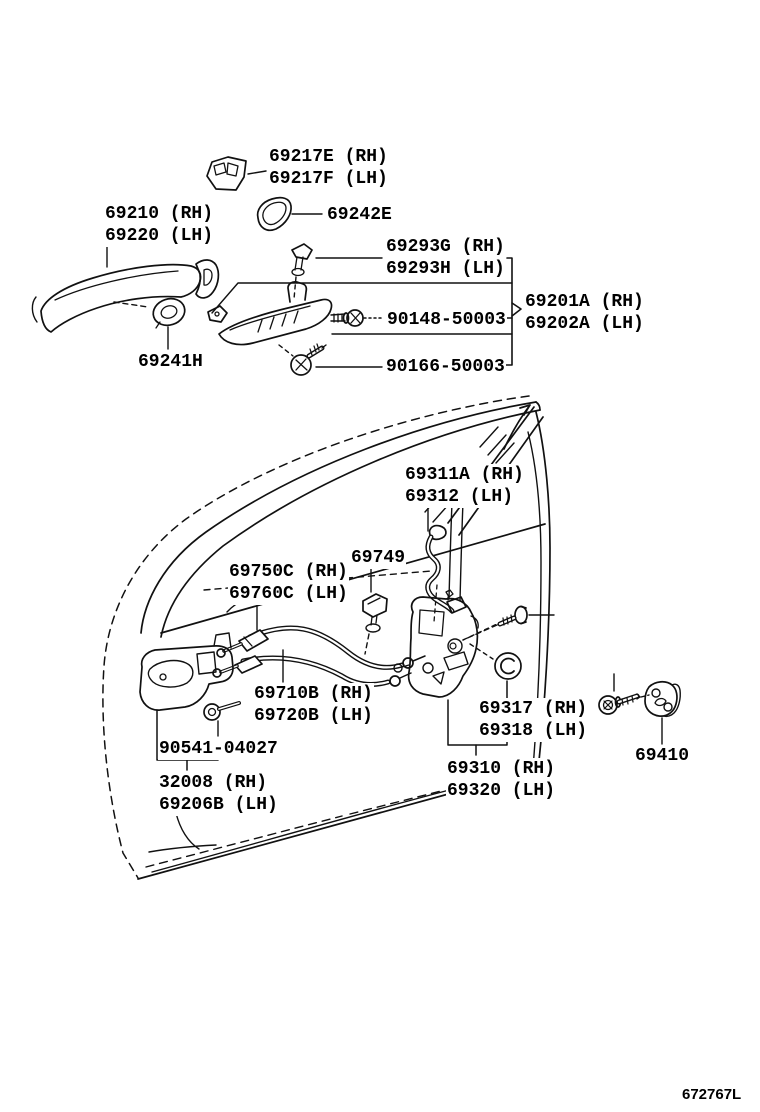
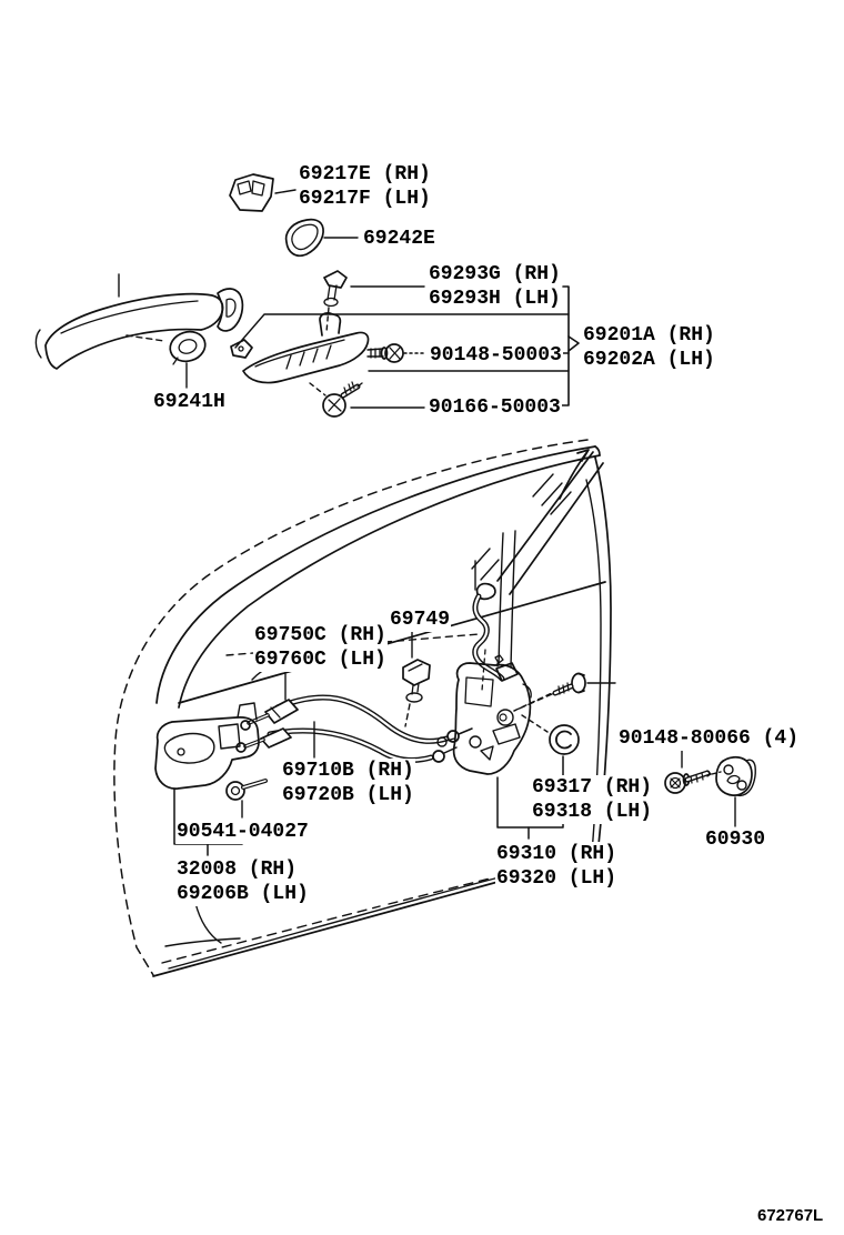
  69217E (RH)
  69217F (LH)
- 69210 (RH)
- 69220 (LH)
  69242E
  69293G (RH)
  69293H (LH)
  69201A (RH)
  69202A (LH)
  90148-50003
  90166-50003
  69241H
- 69311A (RH)
- 69312 (LH)
  69749
  69750C (RH)
  69760C (LH)
+ 90148-80066 (4)
  69710B (RH)
  69720B (LH)
  69317 (RH)
  69318 (LH)
  90541-04027
- 69410
+ 60930
  69310 (RH)
  69320 (LH)
  32008 (RH)
  69206B (LH)
  672767L
